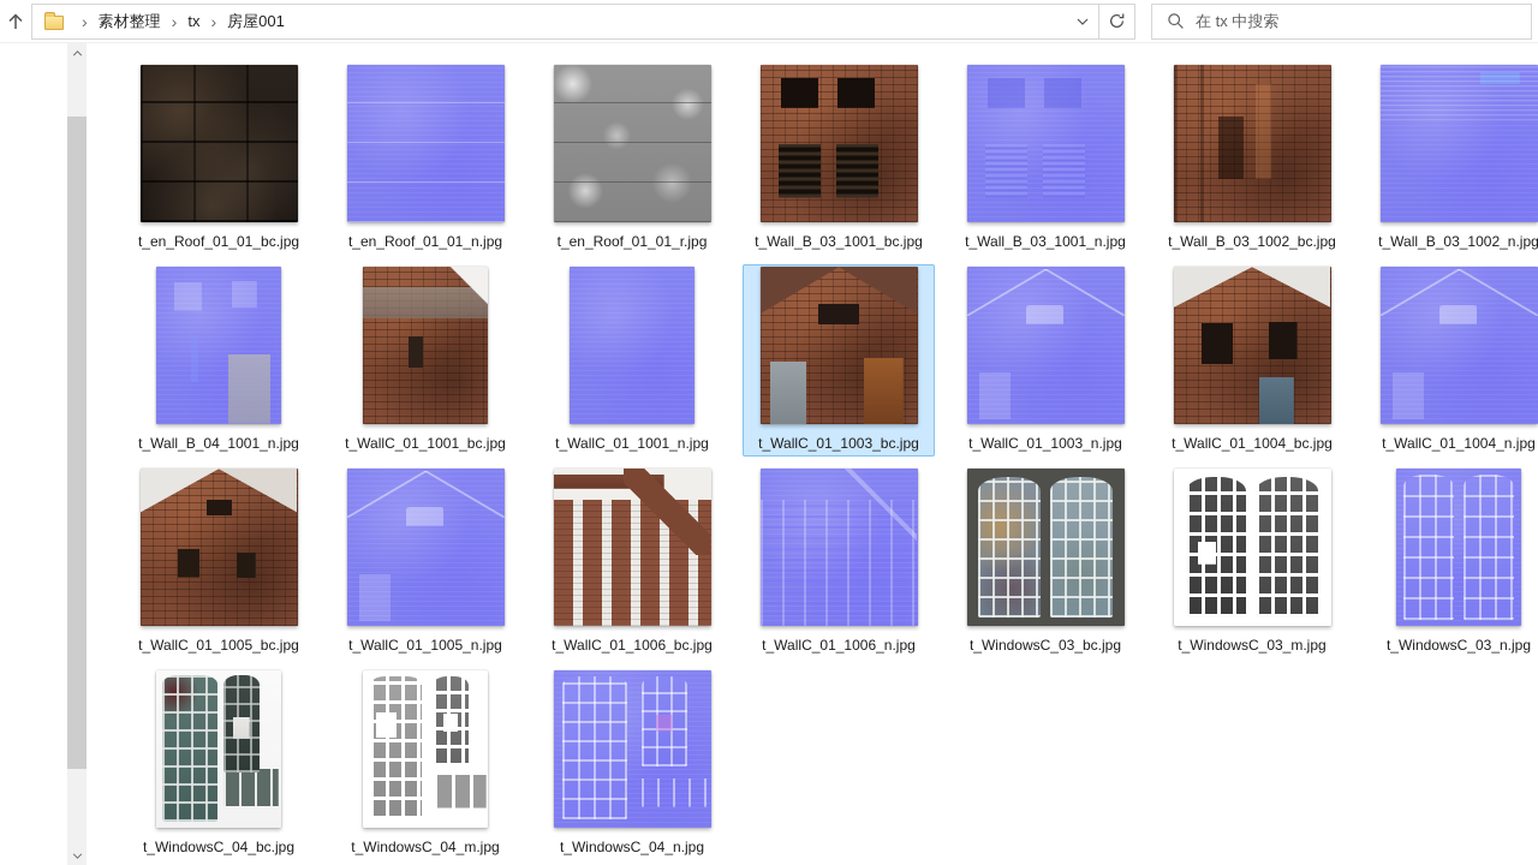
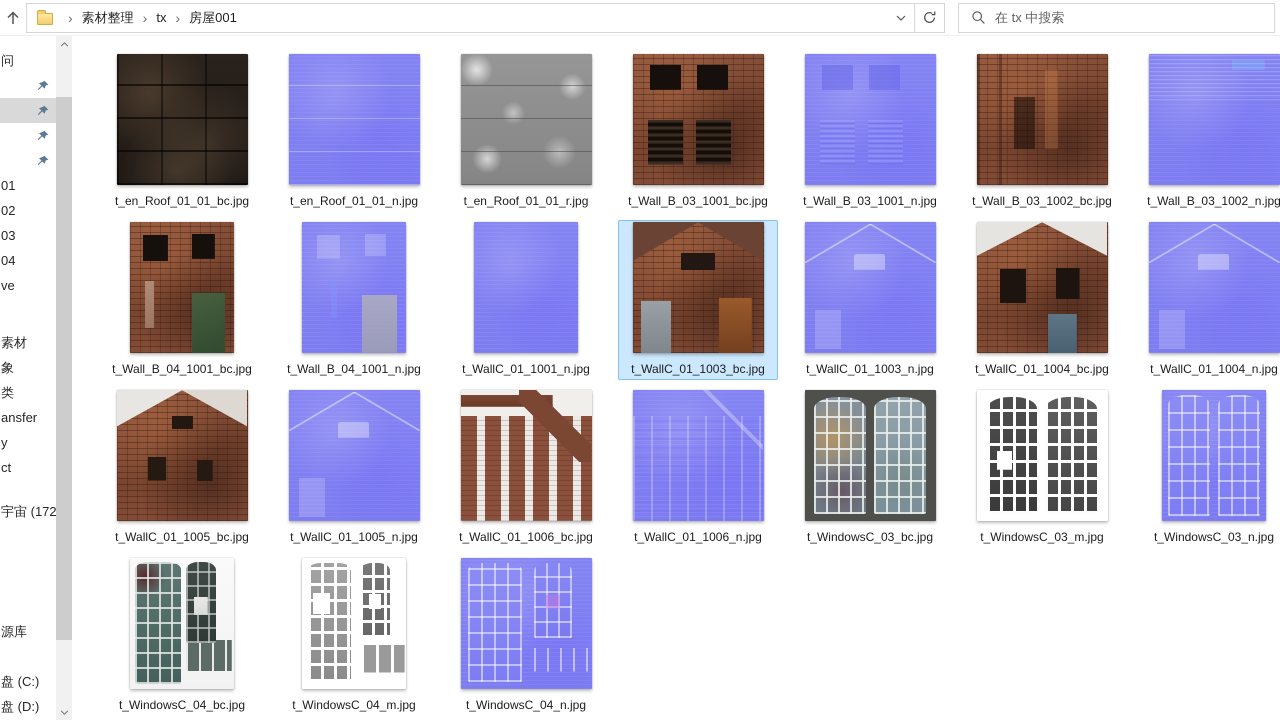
  ›
  素材整理
  ›
  tx
  ›
  房屋001
  在 tx 中搜索
+ 问
+ 01
+ 02
+ 03
+ 04
+ ve
+ 素材
+ 象
+ 类
+ ansfer
+ y
+ ct
+ 宇宙 (172
+ 源库
+ 盘 (C:)
+ 盘 (D:)
  t_en_Roof_01_01_bc.jpg
  t_en_Roof_01_01_n.jpg
  t_en_Roof_01_01_r.jpg
  t_Wall_B_03_1001_bc.jpg
  t_Wall_B_03_1001_n.jpg
  t_Wall_B_03_1002_bc.jpg
  t_Wall_B_03_1002_n.jpg
+ t_Wall_B_04_1001_bc.jpg
  t_Wall_B_04_1001_n.jpg
- t_WallC_01_1001_bc.jpg
  t_WallC_01_1001_n.jpg
  t_WallC_01_1003_bc.jpg
  t_WallC_01_1003_n.jpg
  t_WallC_01_1004_bc.jpg
  t_WallC_01_1004_n.jpg
  t_WallC_01_1005_bc.jpg
  t_WallC_01_1005_n.jpg
  t_WallC_01_1006_bc.jpg
  t_WallC_01_1006_n.jpg
  t_WindowsC_03_bc.jpg
  t_WindowsC_03_m.jpg
  t_WindowsC_03_n.jpg
  t_WindowsC_04_bc.jpg
  t_WindowsC_04_m.jpg
  t_WindowsC_04_n.jpg
